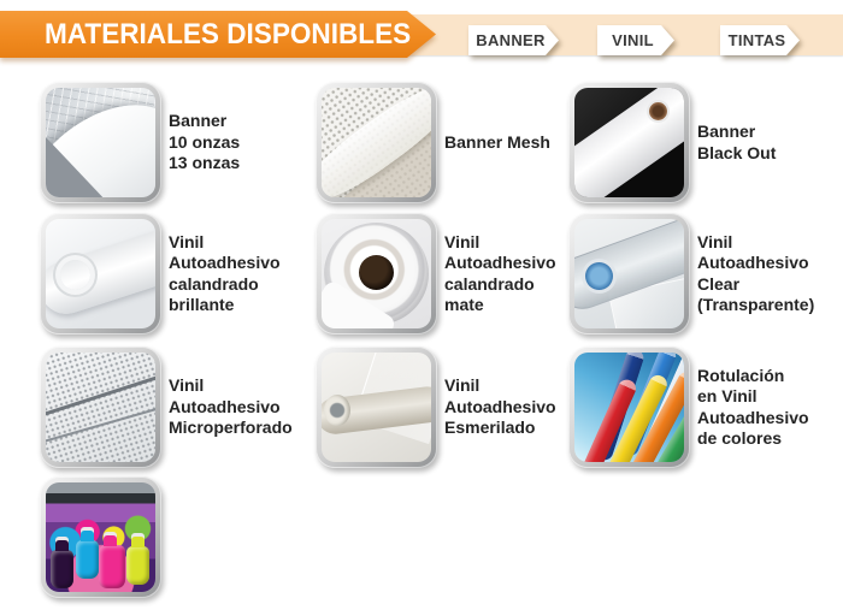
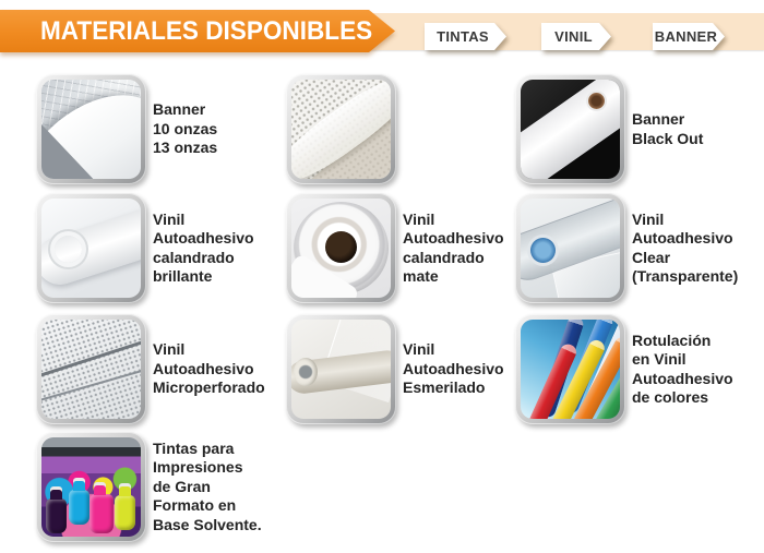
  MATERIALES DISPONIBLES
- BANNER
+ TINTAS
  VINIL
- TINTAS
+ BANNER
  Banner
  10 onzas
  13 onzas
- Banner Mesh
  Banner
  Black Out
  Vinil
  Autoadhesivo
  calandrado
  brillante
  Vinil
  Autoadhesivo
  calandrado
  mate
  Vinil
  Autoadhesivo
  Clear
  (Transparente)
  Vinil
  Autoadhesivo
  Microperforado
  Vinil
  Autoadhesivo
  Esmerilado
  Rotulación
  en Vinil
  Autoadhesivo
  de colores
+ Tintas para
+ Impresiones
+ de Gran
+ Formato en
+ Base Solvente.
